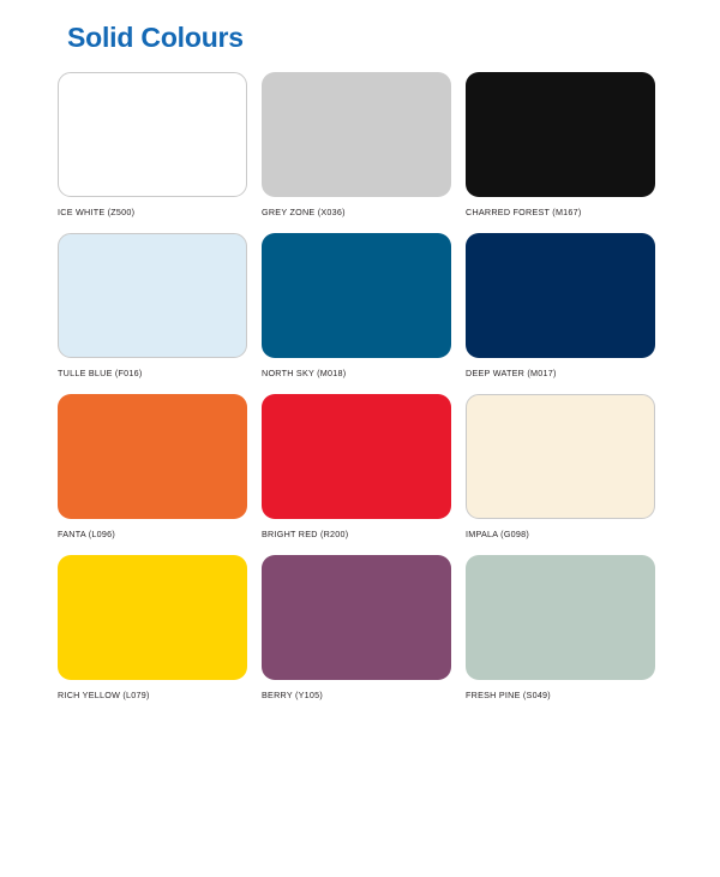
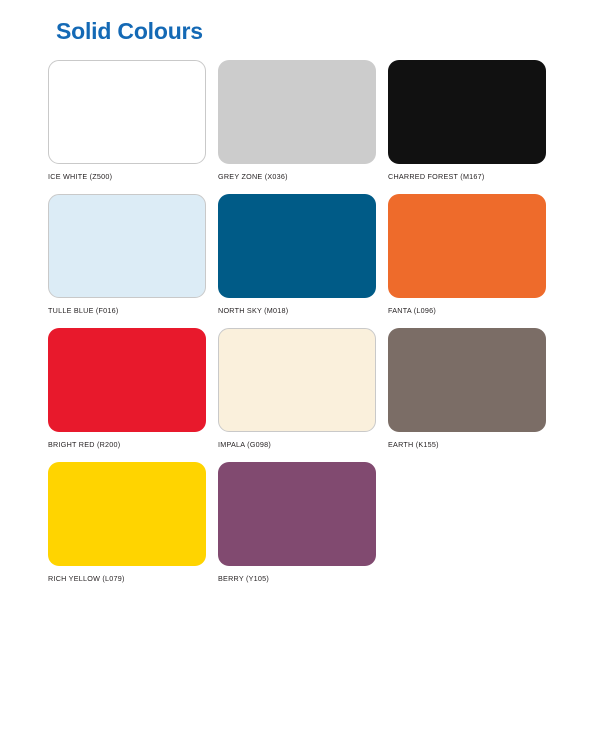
  Solid Colours
  ICE WHITE (Z500)
  GREY ZONE (X036)
  CHARRED FOREST (M167)
  TULLE BLUE (F016)
  NORTH SKY (M018)
- DEEP WATER (M017)
  FANTA (L096)
  BRIGHT RED (R200)
  IMPALA (G098)
+ EARTH (K155)
  RICH YELLOW (L079)
  BERRY (Y105)
- FRESH PINE (S049)
